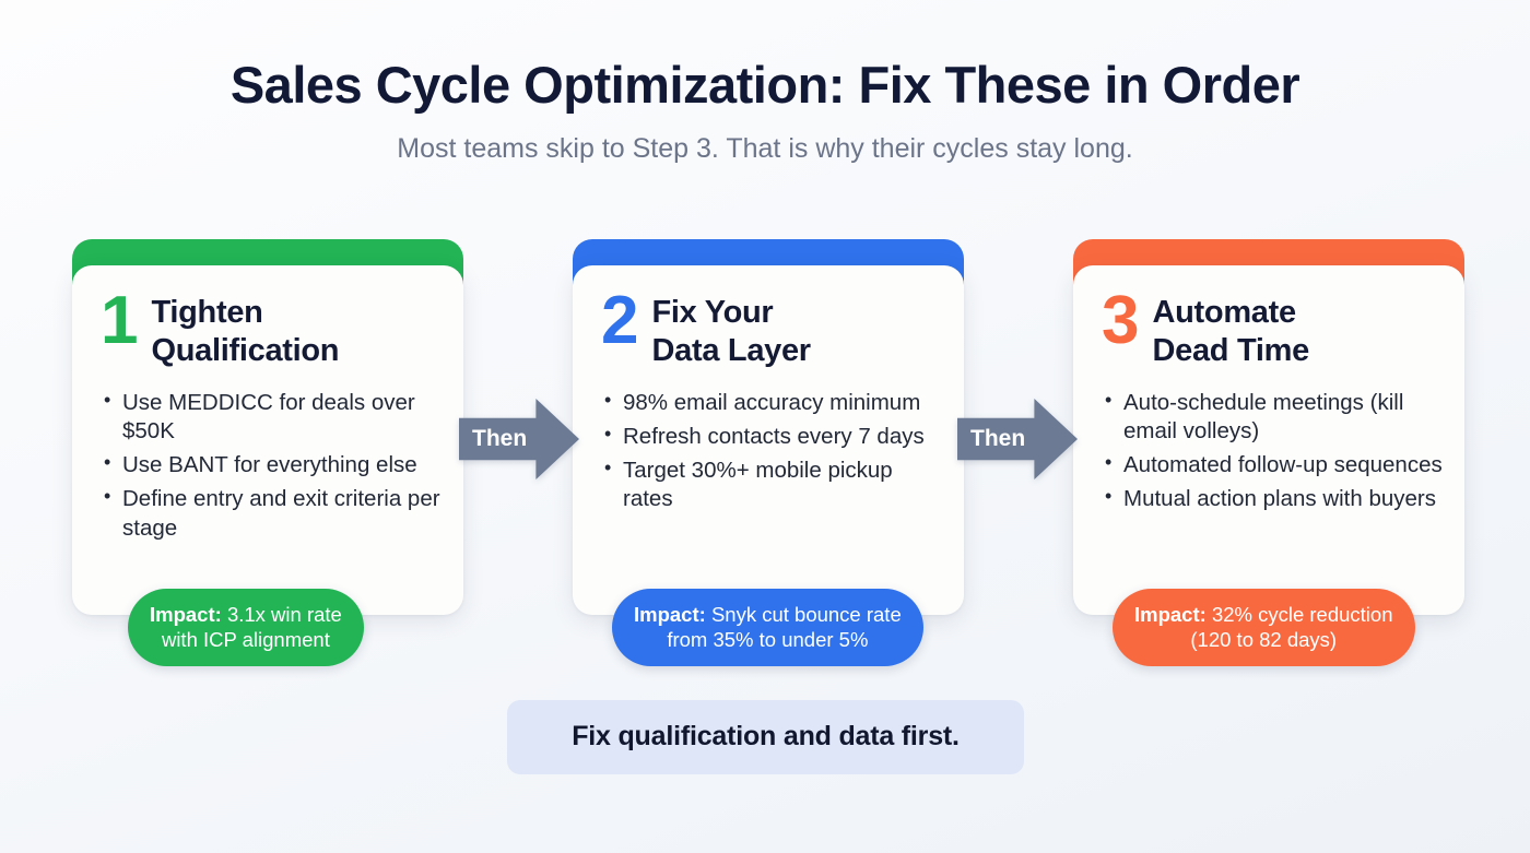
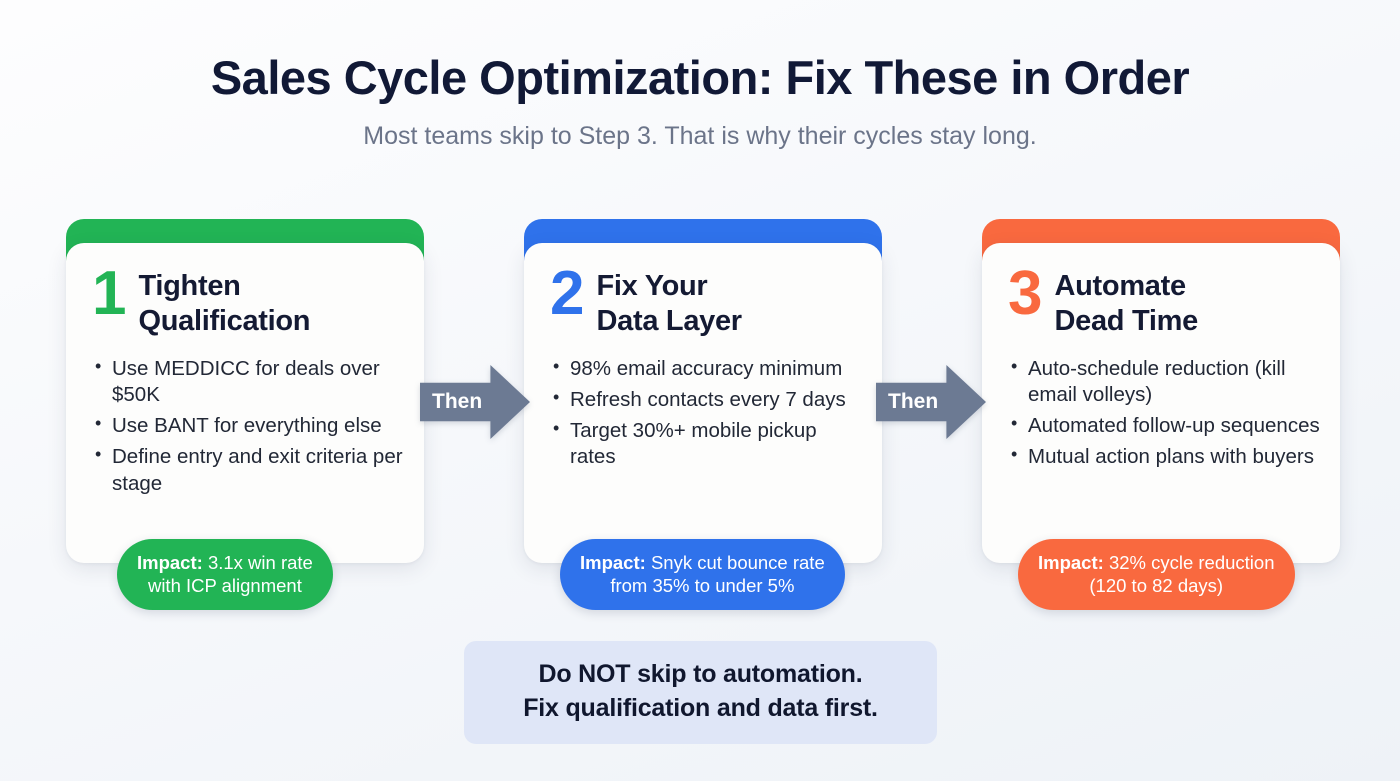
  Sales Cycle Optimization: Fix These in Order
  Most teams skip to Step 3. That is why their cycles stay long.
  1
  Tighten
  Qualification
  Use MEDDICC for deals over $50K
  Use BANT for everything else
  Define entry and exit criteria per stage
  2
  Fix Your
  Data Layer
  98% email accuracy minimum
  Refresh contacts every 7 days
  Target 30%+ mobile pickup rates
  3
  Automate
  Dead Time
- Auto-schedule meetings (kill email volleys)
+ Auto-schedule reduction (kill email volleys)
  Automated follow-up sequences
  Mutual action plans with buyers
  Impact: 3.1x win rate
  with ICP alignment
  Impact: Snyk cut bounce rate
  from 35% to under 5%
  Impact: 32% cycle reduction
  (120 to 82 days)
  Then
  Then
+ Do NOT skip to automation.
  Fix qualification and data first.
